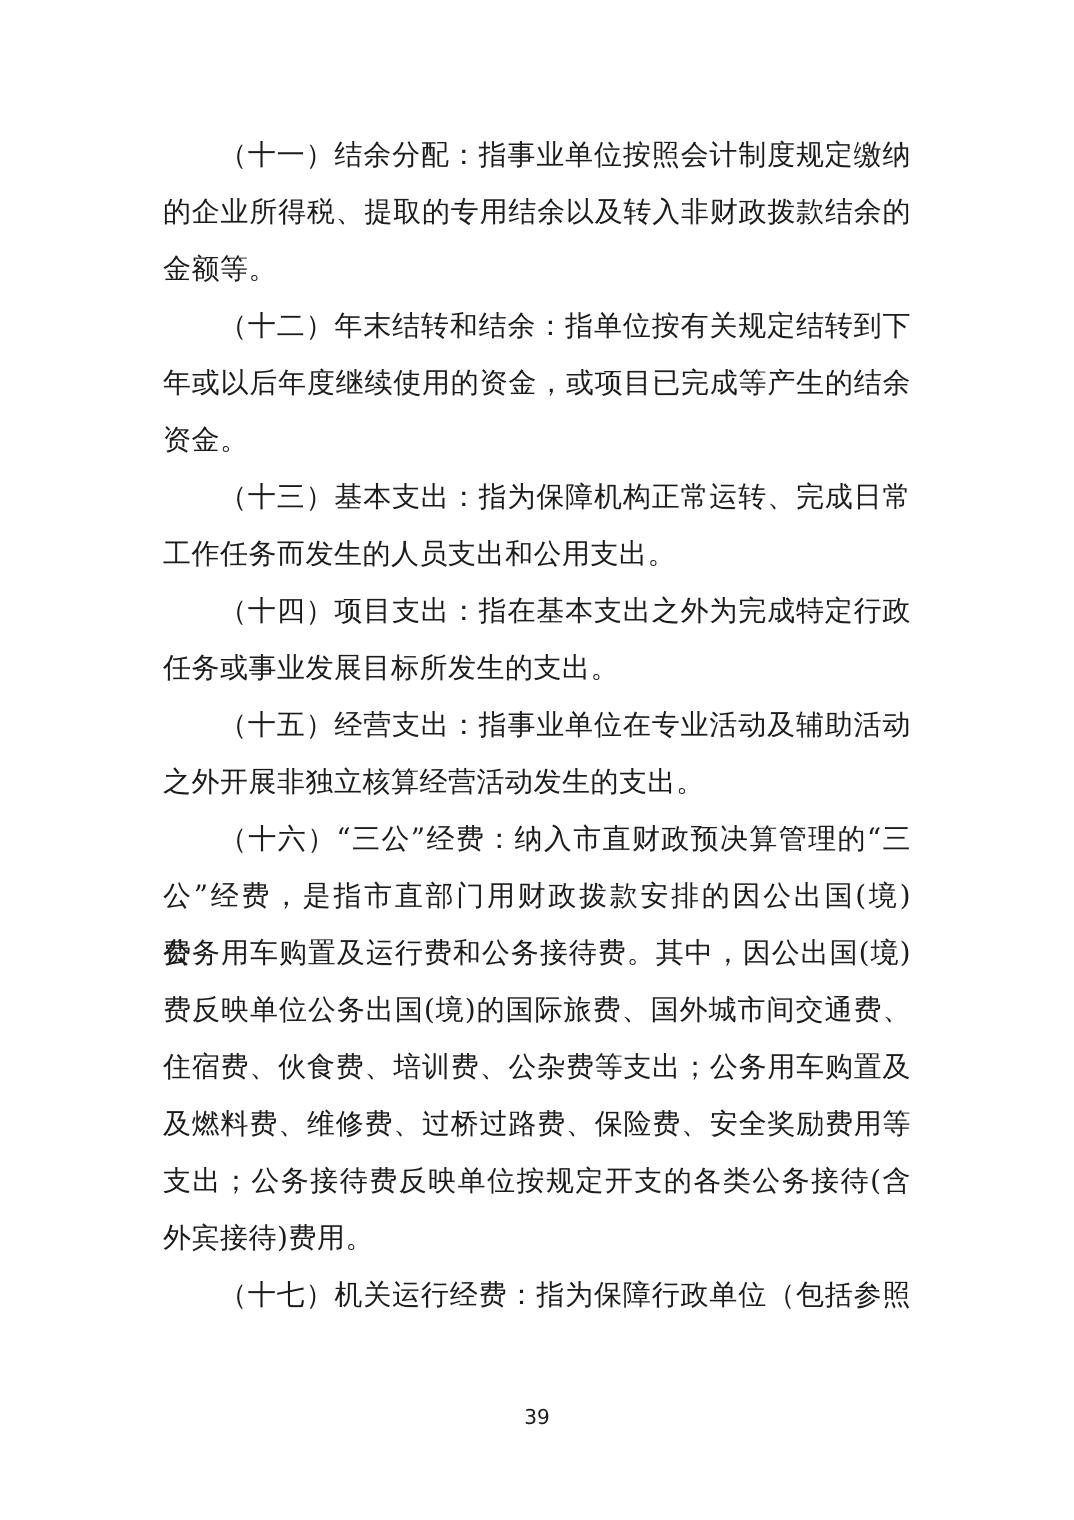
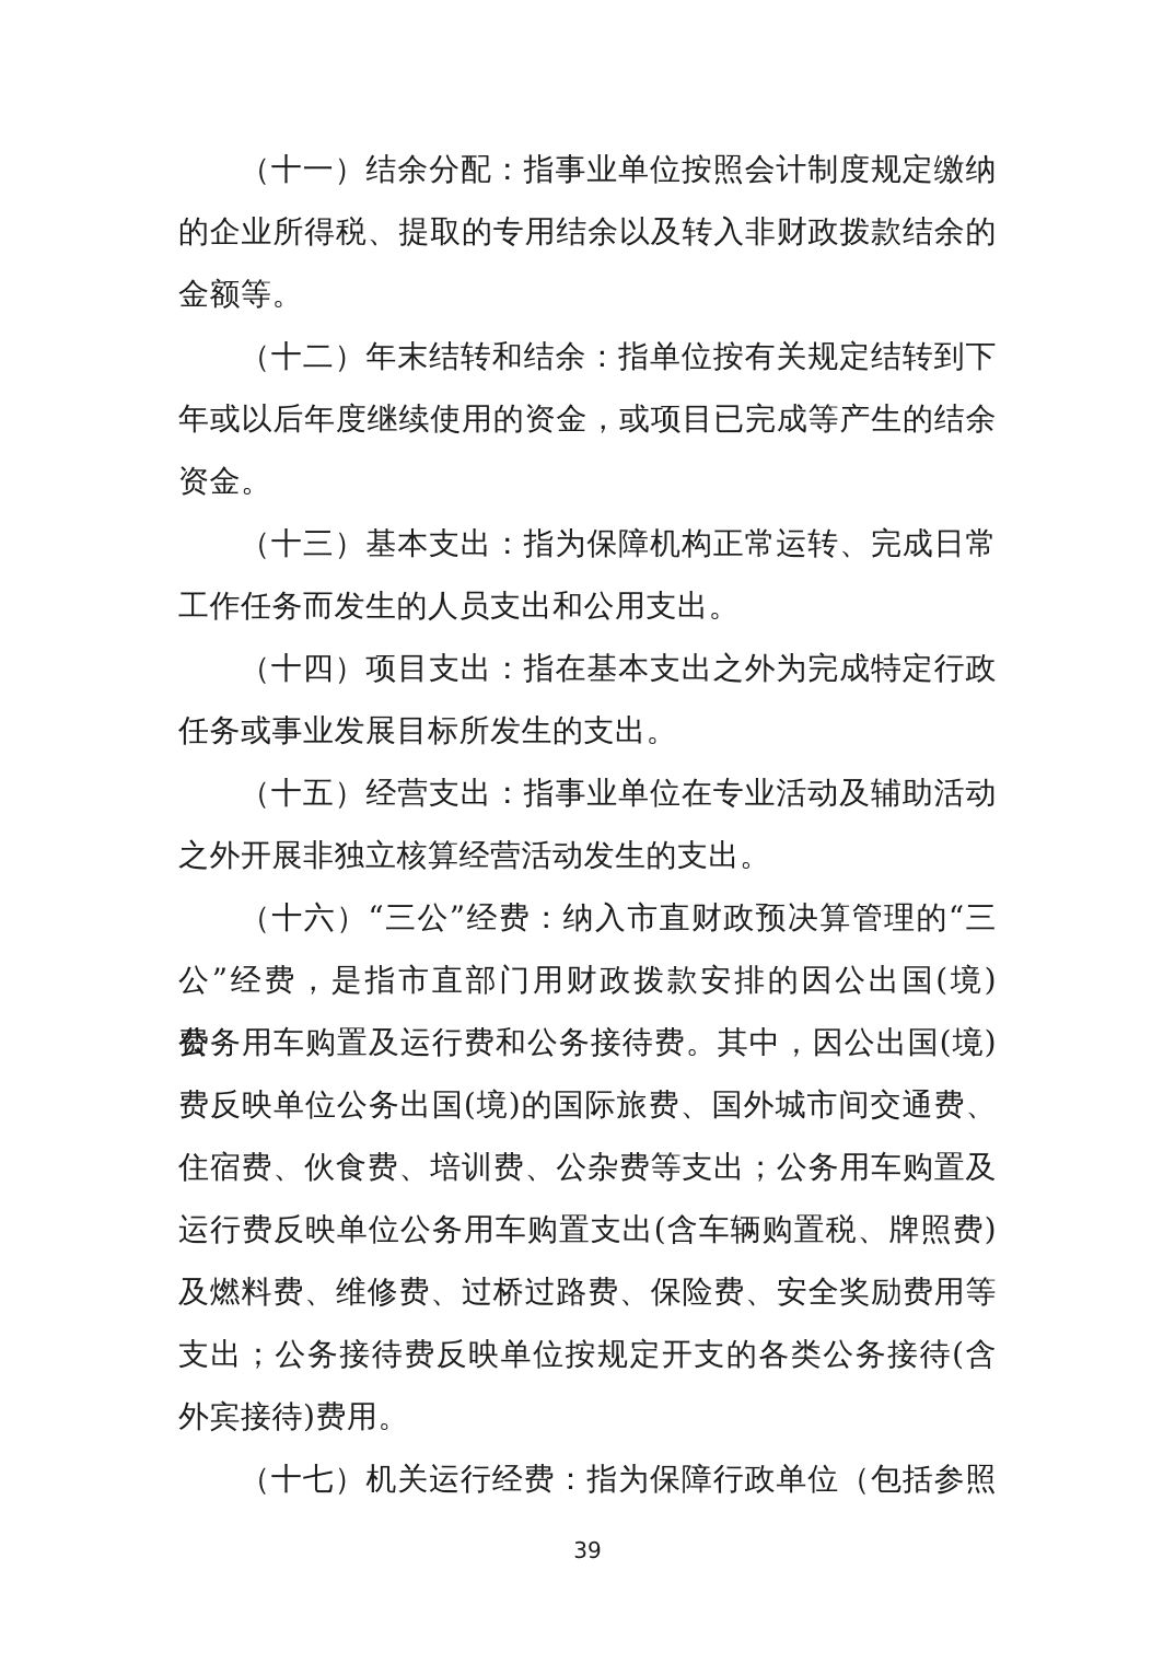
  （十一）结余分配：指事业单位按照会计制度规定缴纳
  的企业所得税、提取的专用结余以及转入非财政拨款结余的
  金额等。
  （十二）年末结转和结余：指单位按有关规定结转到下
  年或以后年度继续使用的资金，或项目已完成等产生的结余
  资金。
  （十三）基本支出：指为保障机构正常运转、完成日常
  工作任务而发生的人员支出和公用支出。
  （十四）项目支出：指在基本支出之外为完成特定行政
  任务或事业发展目标所发生的支出。
  （十五）经营支出：指事业单位在专业活动及辅助活动
  之外开展非独立核算经营活动发生的支出。
  （十六）“三公”经费：纳入市直财政预决算管理的“三
  公”经费，是指市直部门用财政拨款安排的因公出国(境)费、
  公务用车购置及运行费和公务接待费。其中，因公出国(境)
  费反映单位公务出国(境)的国际旅费、国外城市间交通费、
  住宿费、伙食费、培训费、公杂费等支出；公务用车购置及
+ 运行费反映单位公务用车购置支出(含车辆购置税、牌照费)
  及燃料费、维修费、过桥过路费、保险费、安全奖励费用等
  支出；公务接待费反映单位按规定开支的各类公务接待(含
  外宾接待)费用。
  （十七）机关运行经费：指为保障行政单位（包括参照
  39
